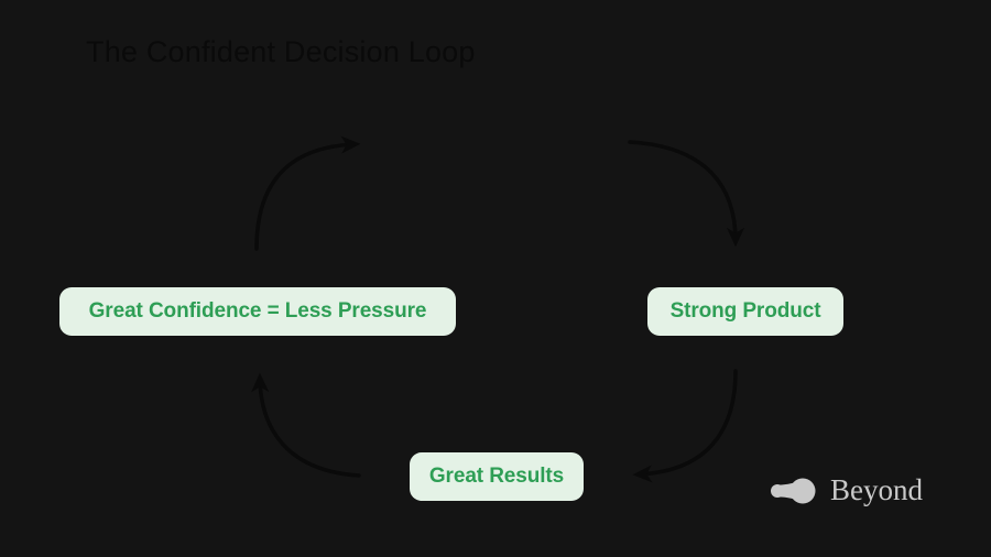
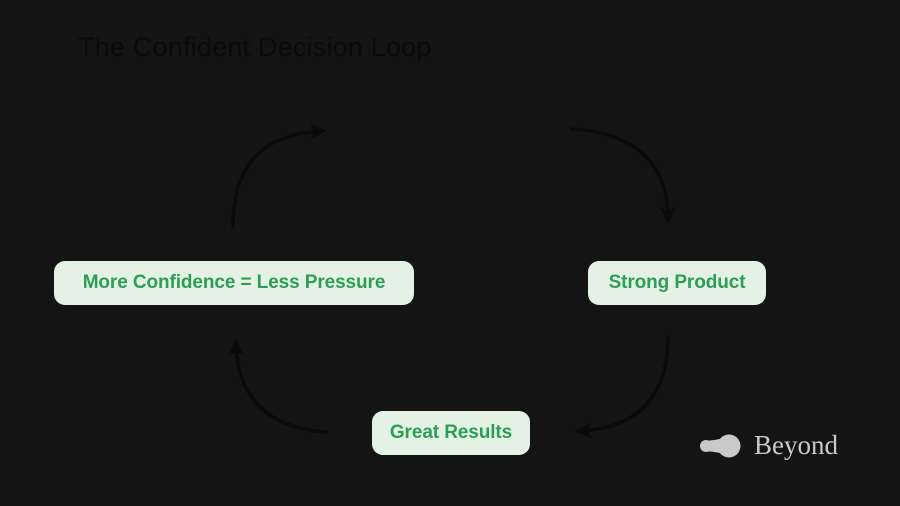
  Strong Product
  Great Results
- Great Confidence = Less Pressure
+ More Confidence = Less Pressure
  Beyond
